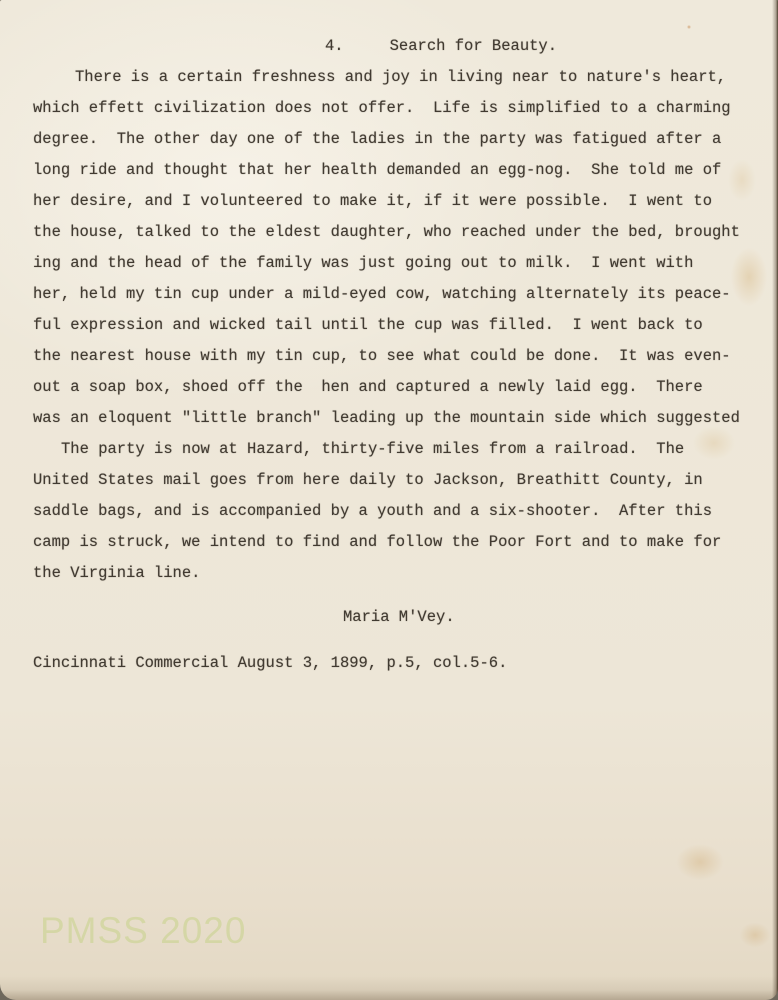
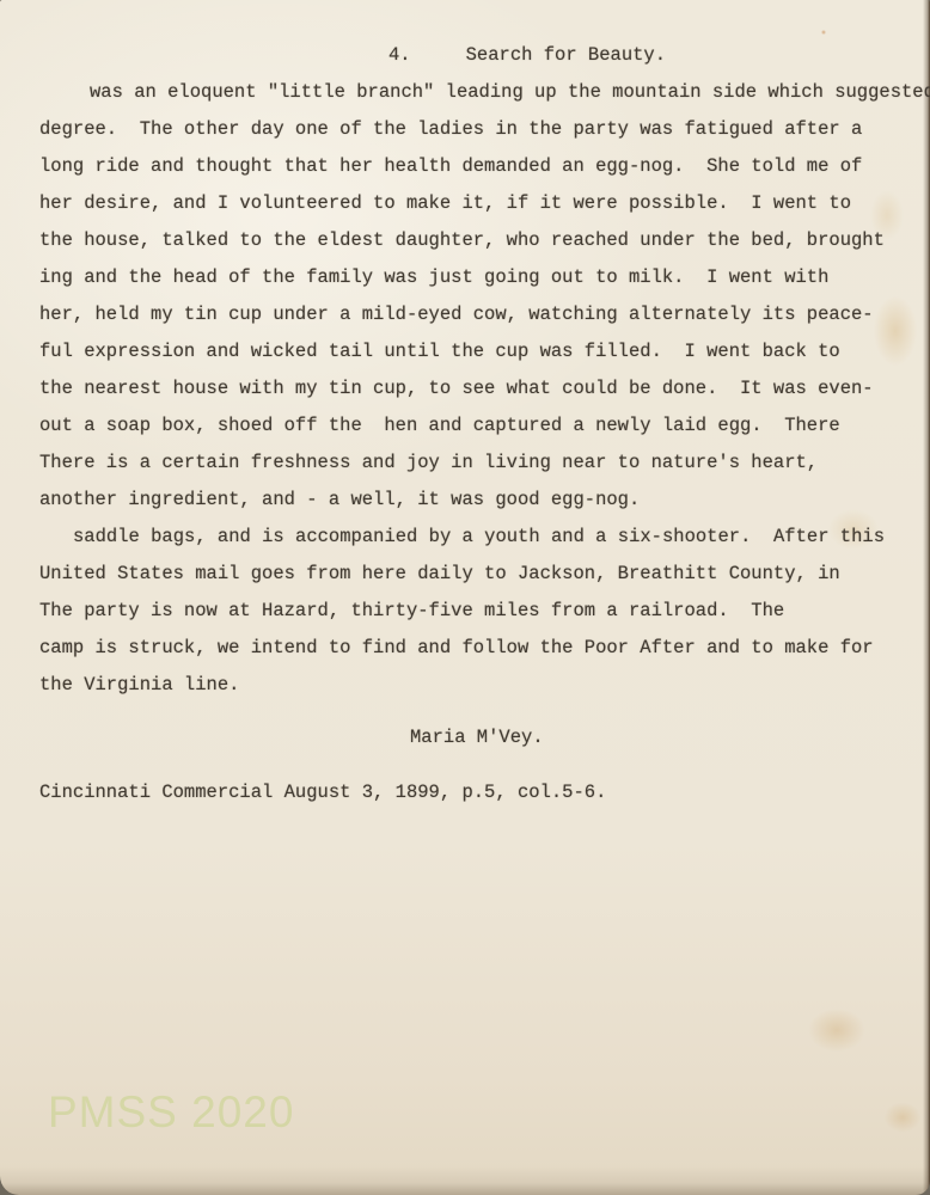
  4. Search for Beauty.
- There is a certain freshness and joy in living near to nature's heart,
+ was an eloquent "little branch" leading up the mountain side which suggested
- which effett civilization does not offer. Life is simplified to a charming
  degree. The other day one of the ladies in the party was fatigued after a
  long ride and thought that her health demanded an egg-nog. She told me of
  her desire, and I volunteered to make it, if it were possible. I went to
  the house, talked to the eldest daughter, who reached under the bed, brought
  ing and the head of the family was just going out to milk. I went with
  her, held my tin cup under a mild-eyed cow, watching alternately its peace-
  ful expression and wicked tail until the cup was filled. I went back to
  the nearest house with my tin cup, to see what could be done. It was even-
  out a soap box, shoed off the hen and captured a newly laid egg. There
- was an eloquent "little branch" leading up the mountain side which suggested
+ There is a certain freshness and joy in living near to nature's heart,
+ another ingredient, and - a well, it was good egg-nog.
- The party is now at Hazard, thirty-five miles from a railroad. The
+ saddle bags, and is accompanied by a youth and a six-shooter. After this
  United States mail goes from here daily to Jackson, Breathitt County, in
- saddle bags, and is accompanied by a youth and a six-shooter. After this
+ The party is now at Hazard, thirty-five miles from a railroad. The
- camp is struck, we intend to find and follow the Poor Fort and to make for
+ camp is struck, we intend to find and follow the Poor After and to make for
  the Virginia line.
  Maria M'Vey.
  Cincinnati Commercial August 3, 1899, p.5, col.5-6.
  PMSS 2020
